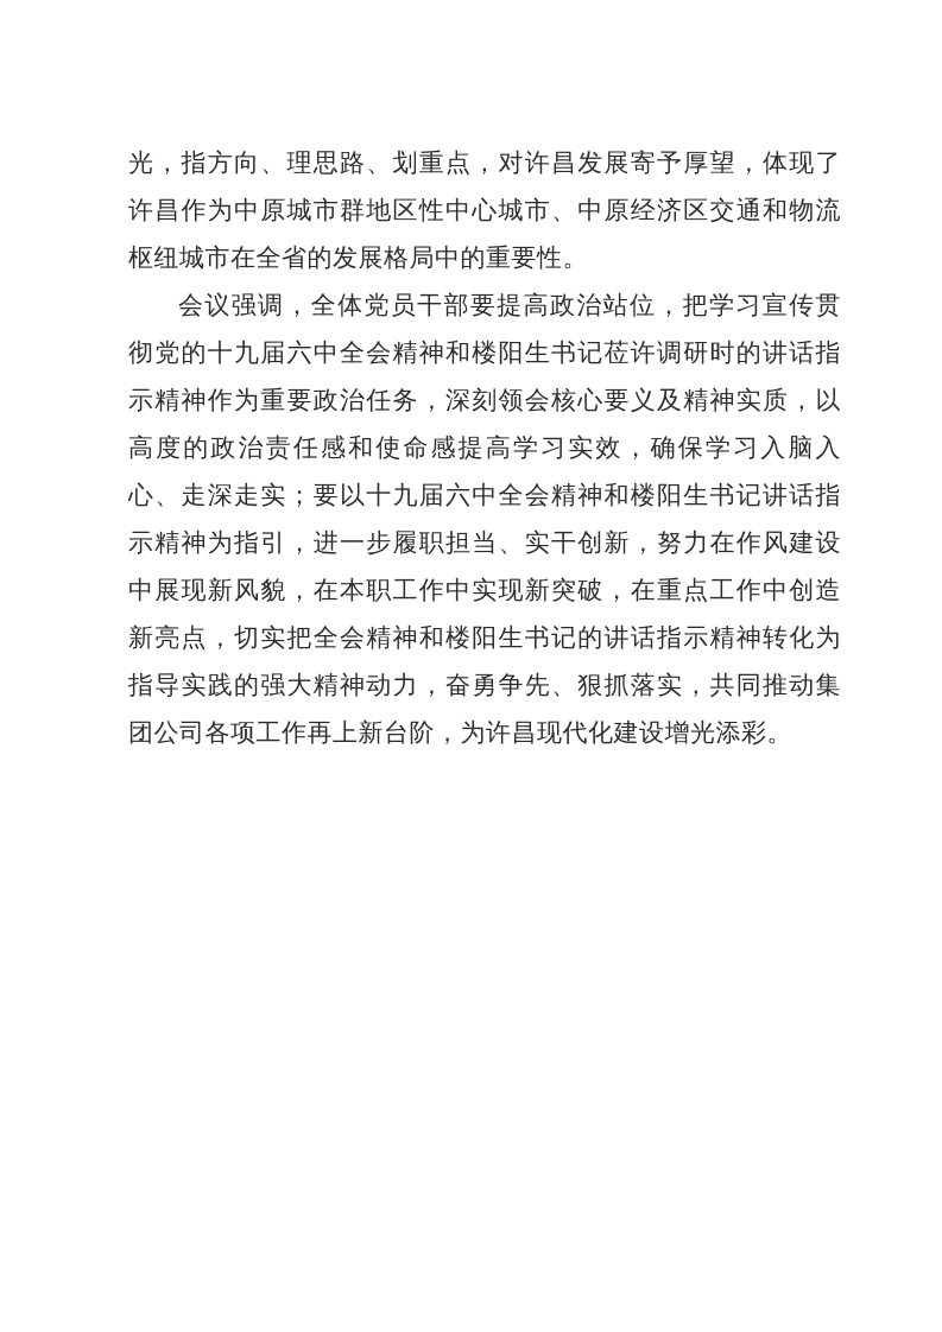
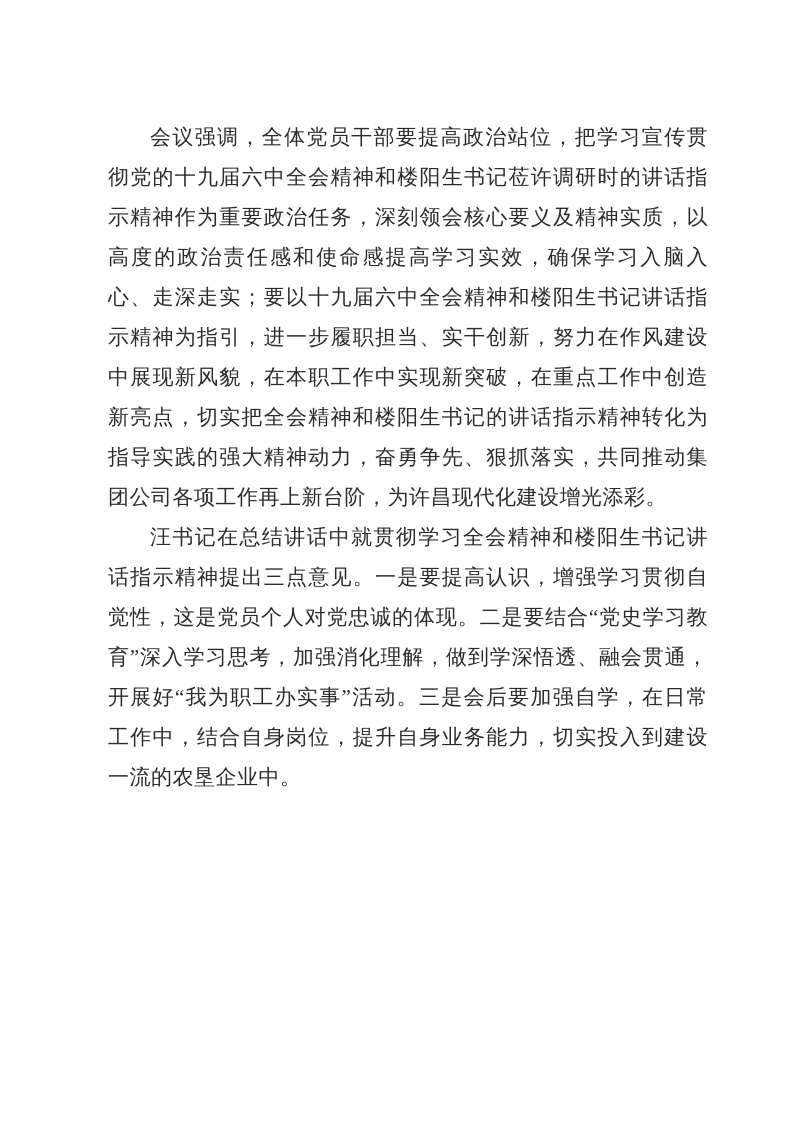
- 光，指方向、理思路、划重点，对许昌发展寄予厚望，体现了许昌作为中原城市群地区性中心城市、中原经济区交通和物流枢纽城市在全省的发展格局中的重要性。
  会议强调，全体党员干部要提高政治站位，把学习宣传贯彻党的十九届六中全会精神和楼阳生书记莅许调研时的讲话指示精神作为重要政治任务，深刻领会核心要义及精神实质，以高度的政治责任感和使命感提高学习实效，确保学习入脑入心、走深走实；要以十九届六中全会精神和楼阳生书记讲话指示精神为指引，进一步履职担当、实干创新，努力在作风建设中展现新风貌，在本职工作中实现新突破，在重点工作中创造新亮点，切实把全会精神和楼阳生书记的讲话指示精神转化为指导实践的强大精神动力，奋勇争先、狠抓落实，共同推动集团公司各项工作再上新台阶，为许昌现代化建设增光添彩。
+ 汪书记在总结讲话中就贯彻学习全会精神和楼阳生书记讲话指示精神提出三点意见。一是要提高认识，增强学习贯彻自觉性，这是党员个人对党忠诚的体现。二是要结合“党史学习教育”深入学习思考，加强消化理解，做到学深悟透、融会贯通，开展好“我为职工办实事”活动。三是会后要加强自学，在日常工作中，结合自身岗位，提升自身业务能力，切实投入到建设一流的农垦企业中。
